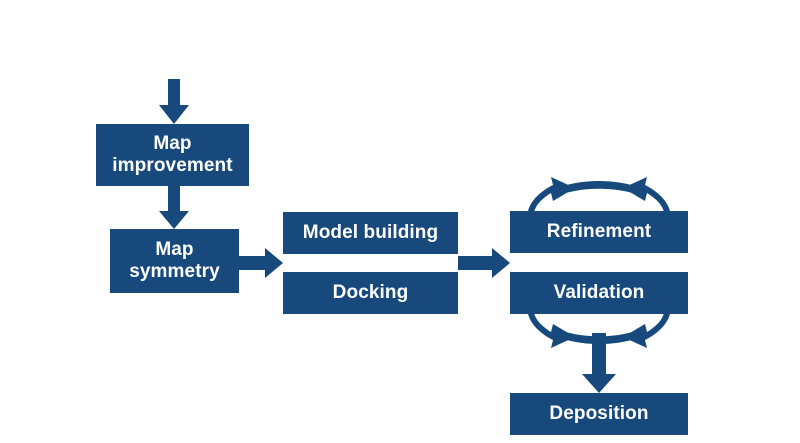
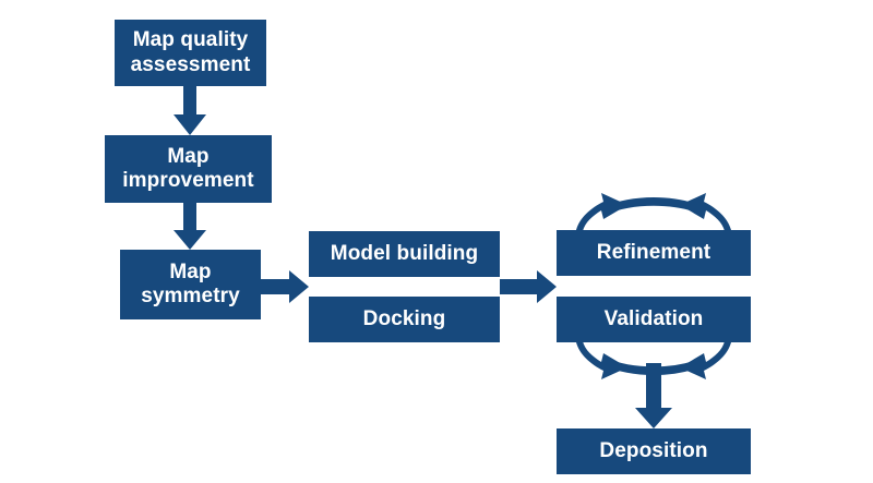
+ Map quality
+ assessment
  Map
  improvement
  Map
  symmetry
  Model building
  Docking
  Refinement
  Validation
  Deposition
